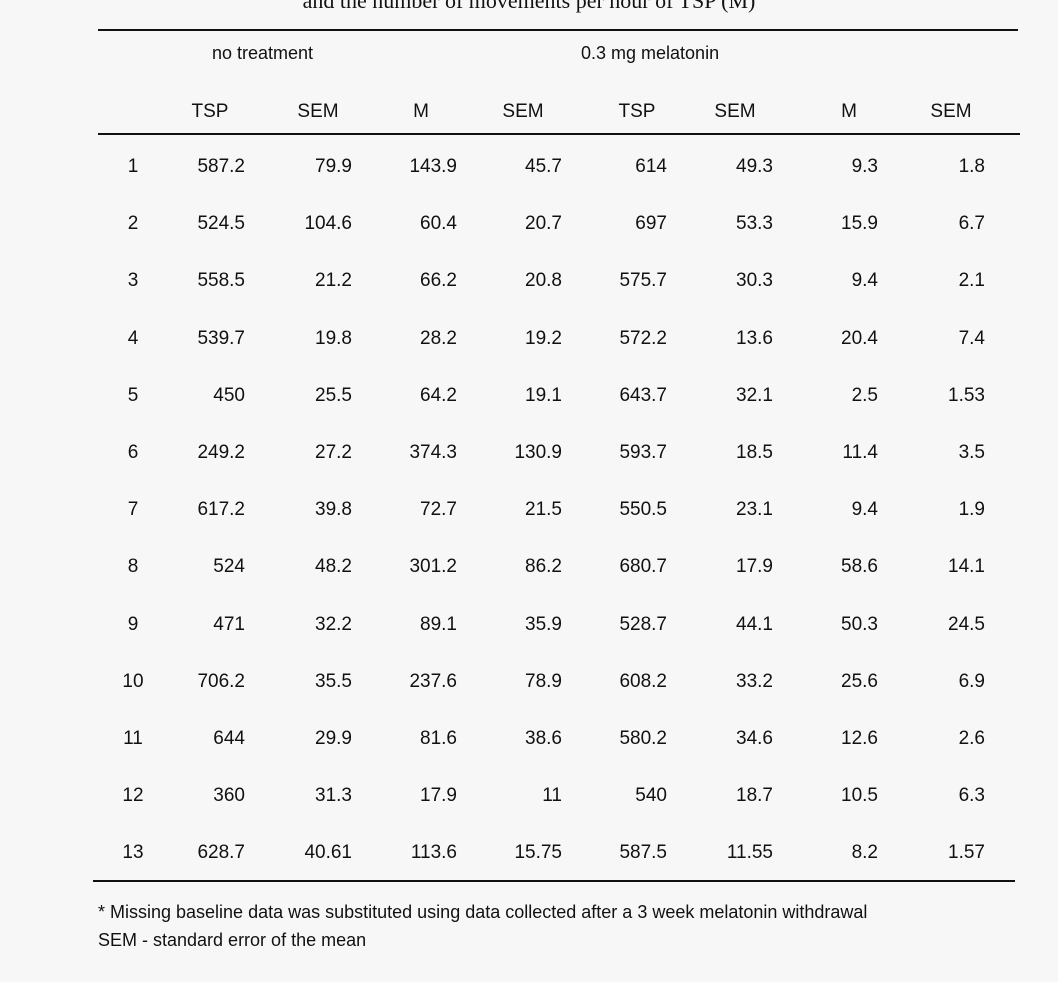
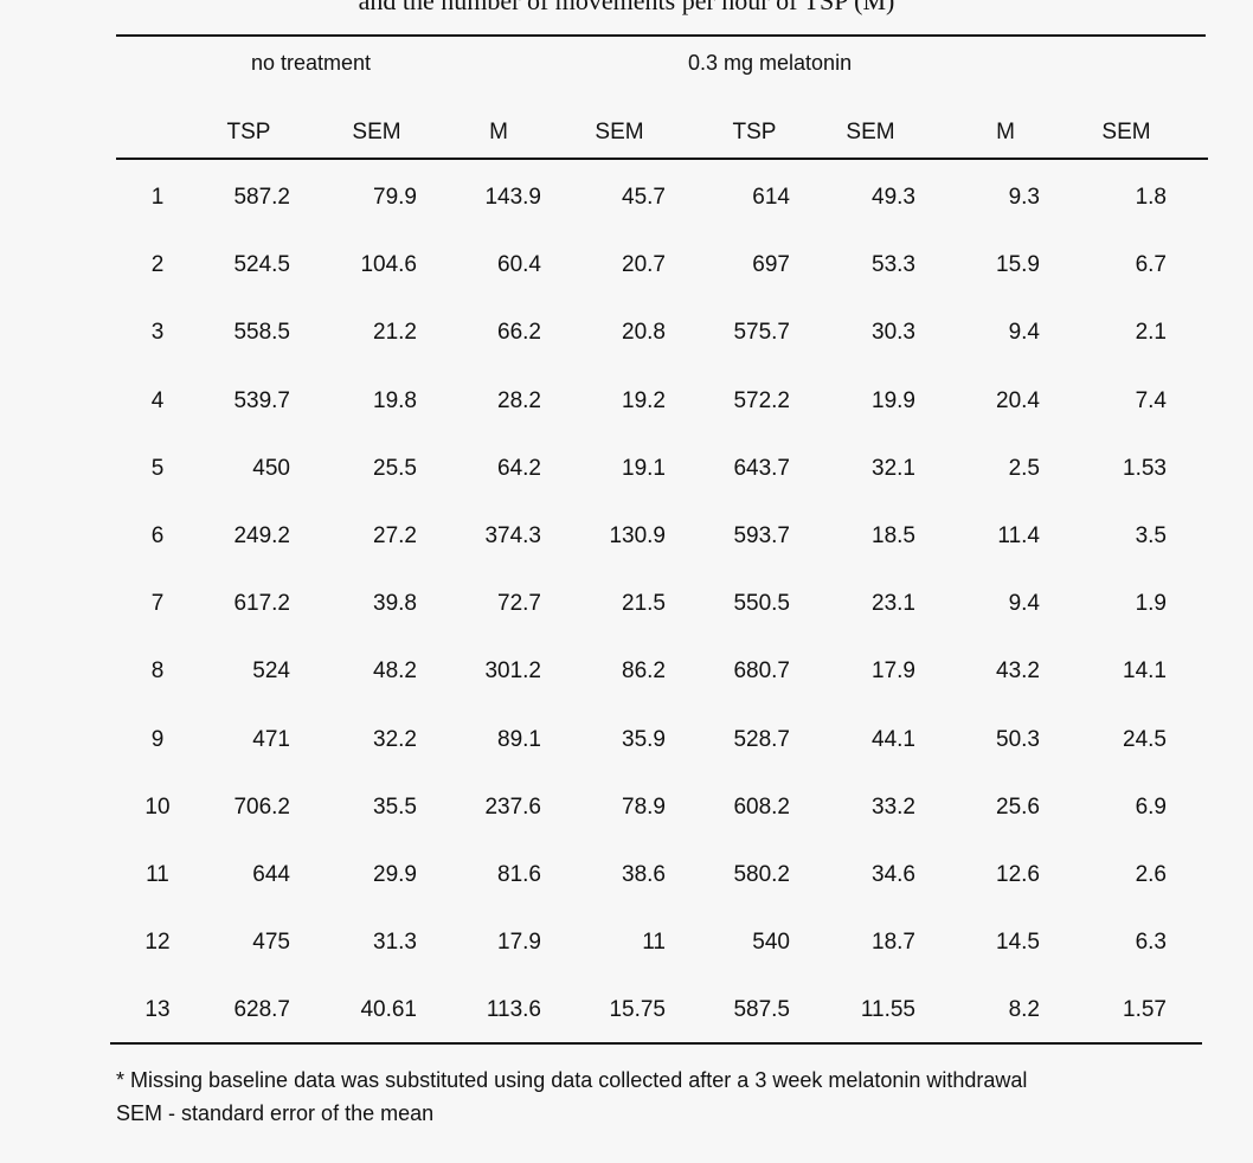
  and the number of movements per hour of TSP (M)
  no treatment
  0.3 mg melatonin
  TSP
  SEM
  M
  SEM
  TSP
  SEM
  M
  SEM
  1
  587.2
  79.9
  143.9
  45.7
  614
  49.3
  9.3
  1.8
  2
  524.5
  104.6
  60.4
  20.7
  697
  53.3
  15.9
  6.7
  3
  558.5
  21.2
  66.2
  20.8
  575.7
  30.3
  9.4
  2.1
  4
  539.7
  19.8
  28.2
  19.2
  572.2
- 13.6
+ 19.9
  20.4
  7.4
  5
  450
  25.5
  64.2
  19.1
  643.7
  32.1
  2.5
  1.53
  6
  249.2
  27.2
  374.3
  130.9
  593.7
  18.5
  11.4
  3.5
  7
  617.2
  39.8
  72.7
  21.5
  550.5
  23.1
  9.4
  1.9
  8
  524
  48.2
  301.2
  86.2
  680.7
  17.9
- 58.6
+ 43.2
  14.1
  9
  471
  32.2
  89.1
  35.9
  528.7
  44.1
  50.3
  24.5
  10
  706.2
  35.5
  237.6
  78.9
  608.2
  33.2
  25.6
  6.9
  11
  644
  29.9
  81.6
  38.6
  580.2
  34.6
  12.6
  2.6
  12
- 360
+ 475
  31.3
  17.9
  11
  540
  18.7
- 10.5
+ 14.5
  6.3
  13
  628.7
  40.61
  113.6
  15.75
  587.5
  11.55
  8.2
  1.57
  * Missing baseline data was substituted using data collected after a 3 week melatonin withdrawal
  SEM - standard error of the mean
